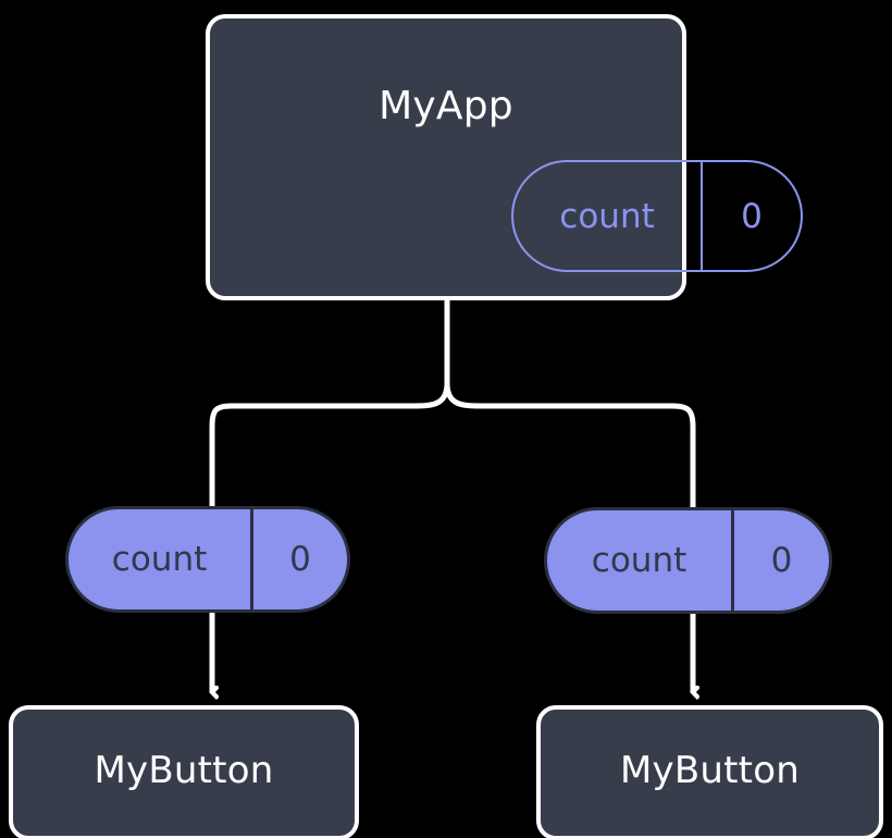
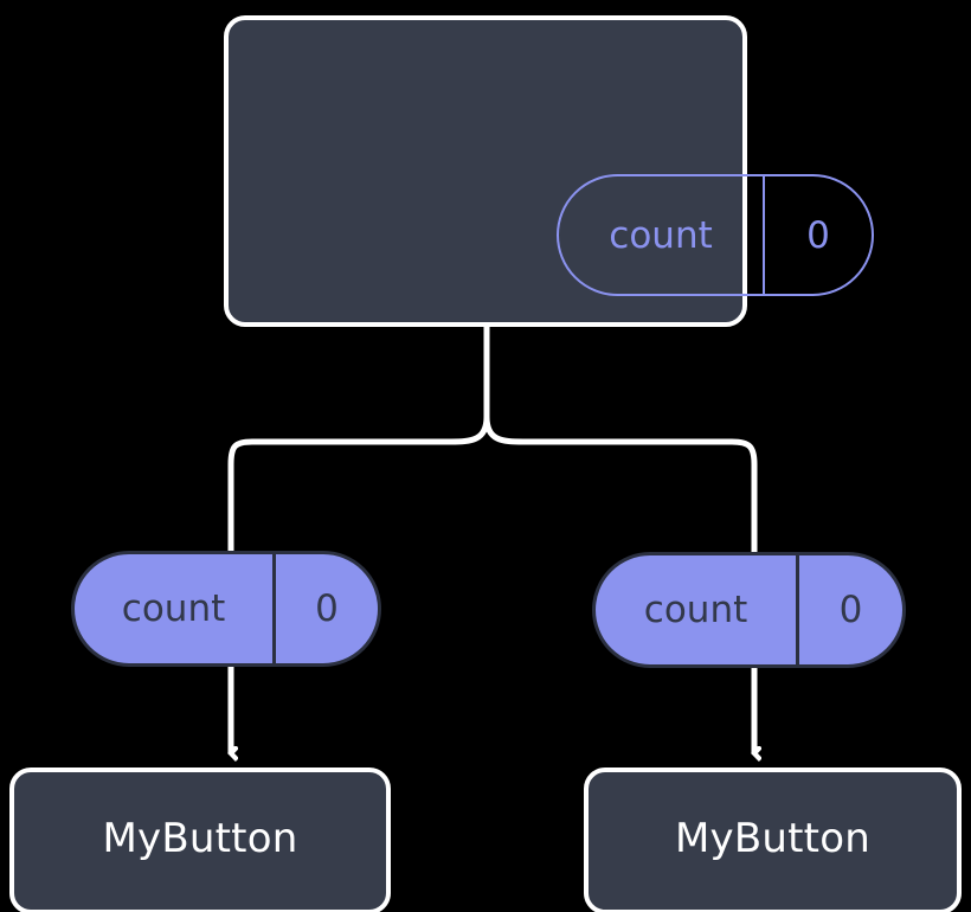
- MyApp
  count
  0
  count
  0
  MyButton
  count
  0
  MyButton
